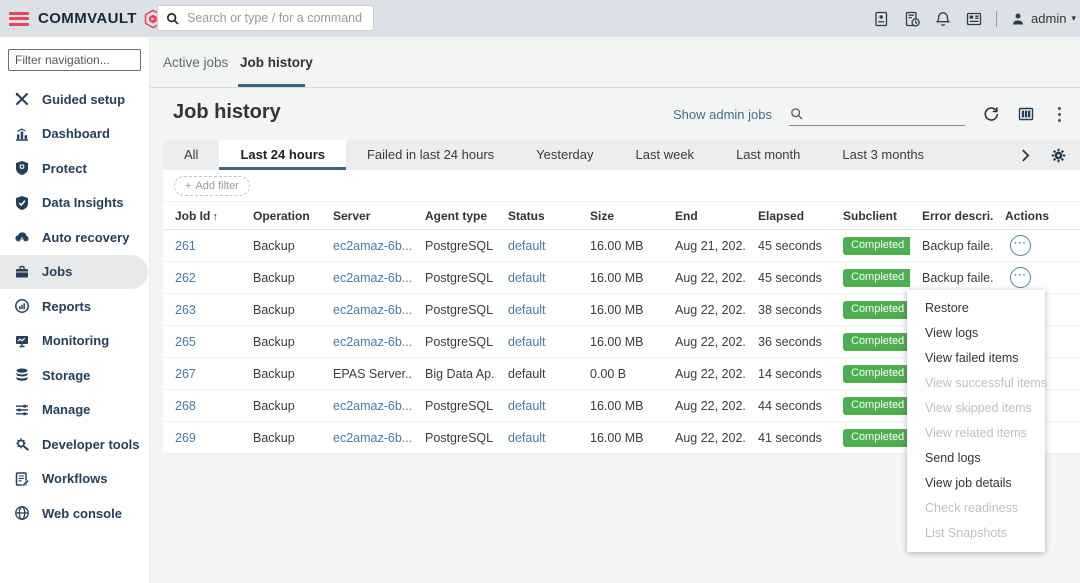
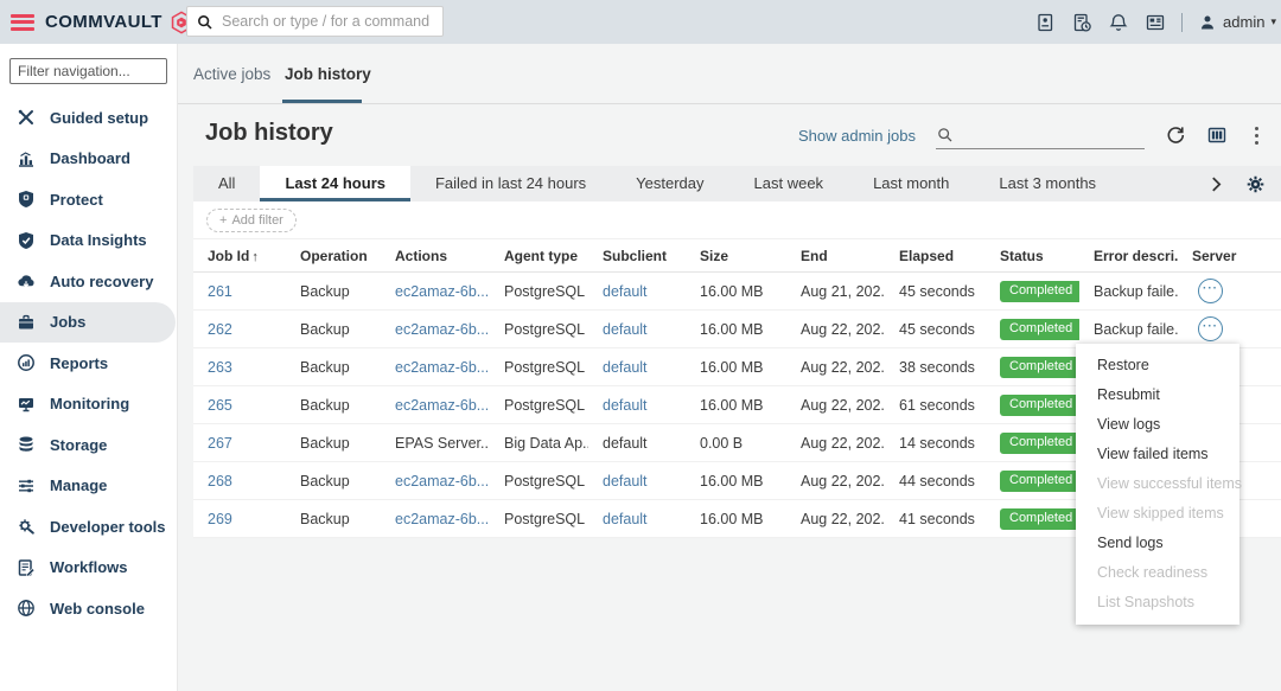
  COMMVAULT
  Search or type / for a command
  admin
  ▾
  Filter navigation...
  Guided setup
  Dashboard
  Protect
  Data Insights
  Auto recovery
  Jobs
  Reports
  Monitoring
  Storage
  Manage
  Developer tools
  Workflows
  Web console
  Active jobs
  Job history
  Job history
  Show admin jobs
  All
  Last 24 hours
  Failed in last 24 hours
  Yesterday
  Last week
  Last month
  Last 3 months
  +
  Add filter
  Job Id ↑
  Operation
- Server
+ Actions
  Agent type
- Status
+ Subclient
  Size
  End
  Elapsed
- Subclient
+ Status
  Error descri.
- Actions
+ Server
  261
  Backup
  ec2amaz-6b...
  PostgreSQL
  default
  16.00 MB
  Aug 21, 202.
  45 seconds
  Completed
  Backup faile.
  ···
  262
  Backup
  ec2amaz-6b...
  PostgreSQL
  default
  16.00 MB
  Aug 22, 202.
  45 seconds
  Completed
  Backup faile.
  ···
  263
  Backup
  ec2amaz-6b...
  PostgreSQL
  default
  16.00 MB
  Aug 22, 202.
  38 seconds
  Completed
  265
  Backup
  ec2amaz-6b...
  PostgreSQL
  default
  16.00 MB
  Aug 22, 202.
- 36 seconds
+ 61 seconds
  Completed
  267
  Backup
  EPAS Server..
  Big Data Ap.
  default
  0.00 B
  Aug 22, 202.
  14 seconds
  Completed
  268
  Backup
  ec2amaz-6b...
  PostgreSQL
  default
  16.00 MB
  Aug 22, 202.
  44 seconds
  Completed
  269
  Backup
  ec2amaz-6b...
  PostgreSQL
  default
  16.00 MB
  Aug 22, 202.
  41 seconds
  Completed
  Restore
+ Resubmit
  View logs
  View failed items
  View successful items
  View skipped items
- View related items
  Send logs
- View job details
  Check readiness
  List Snapshots
